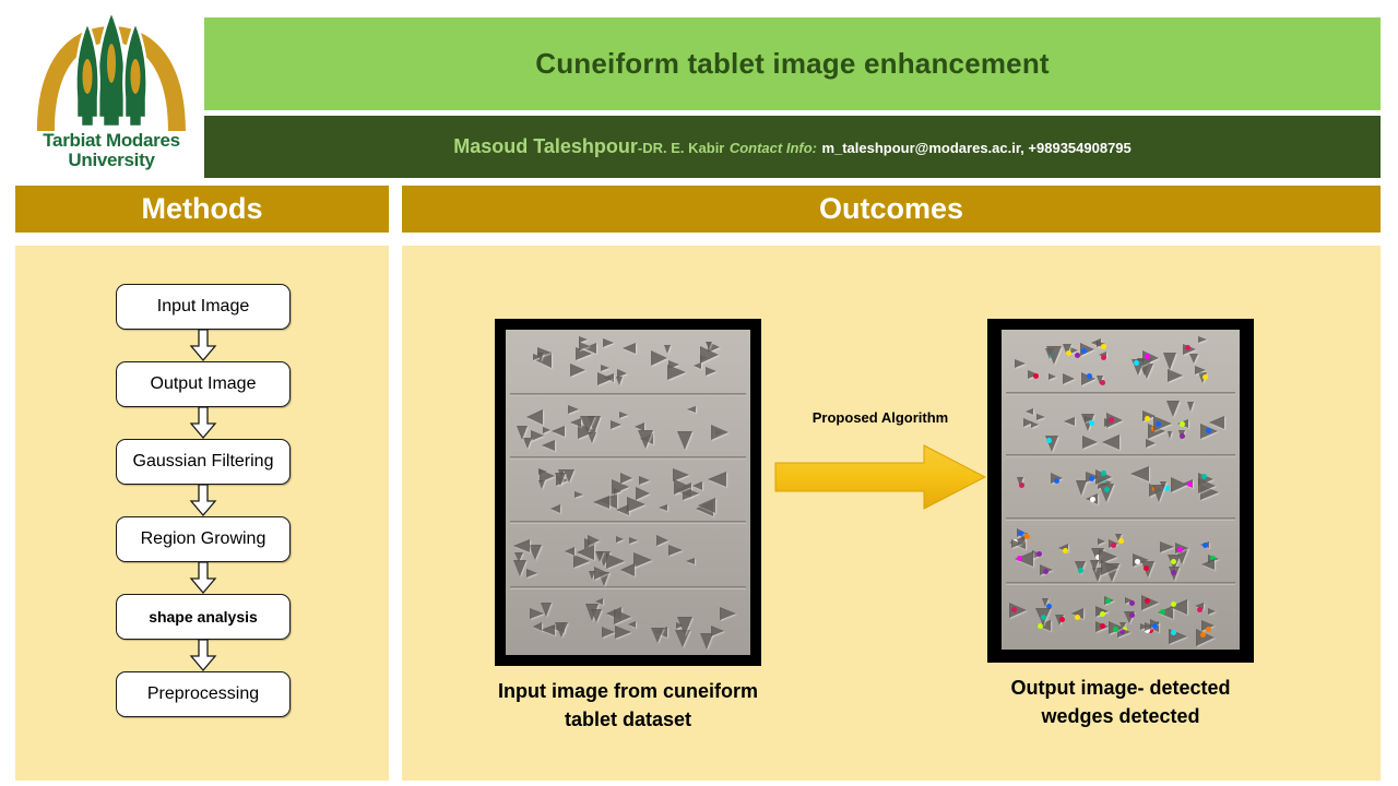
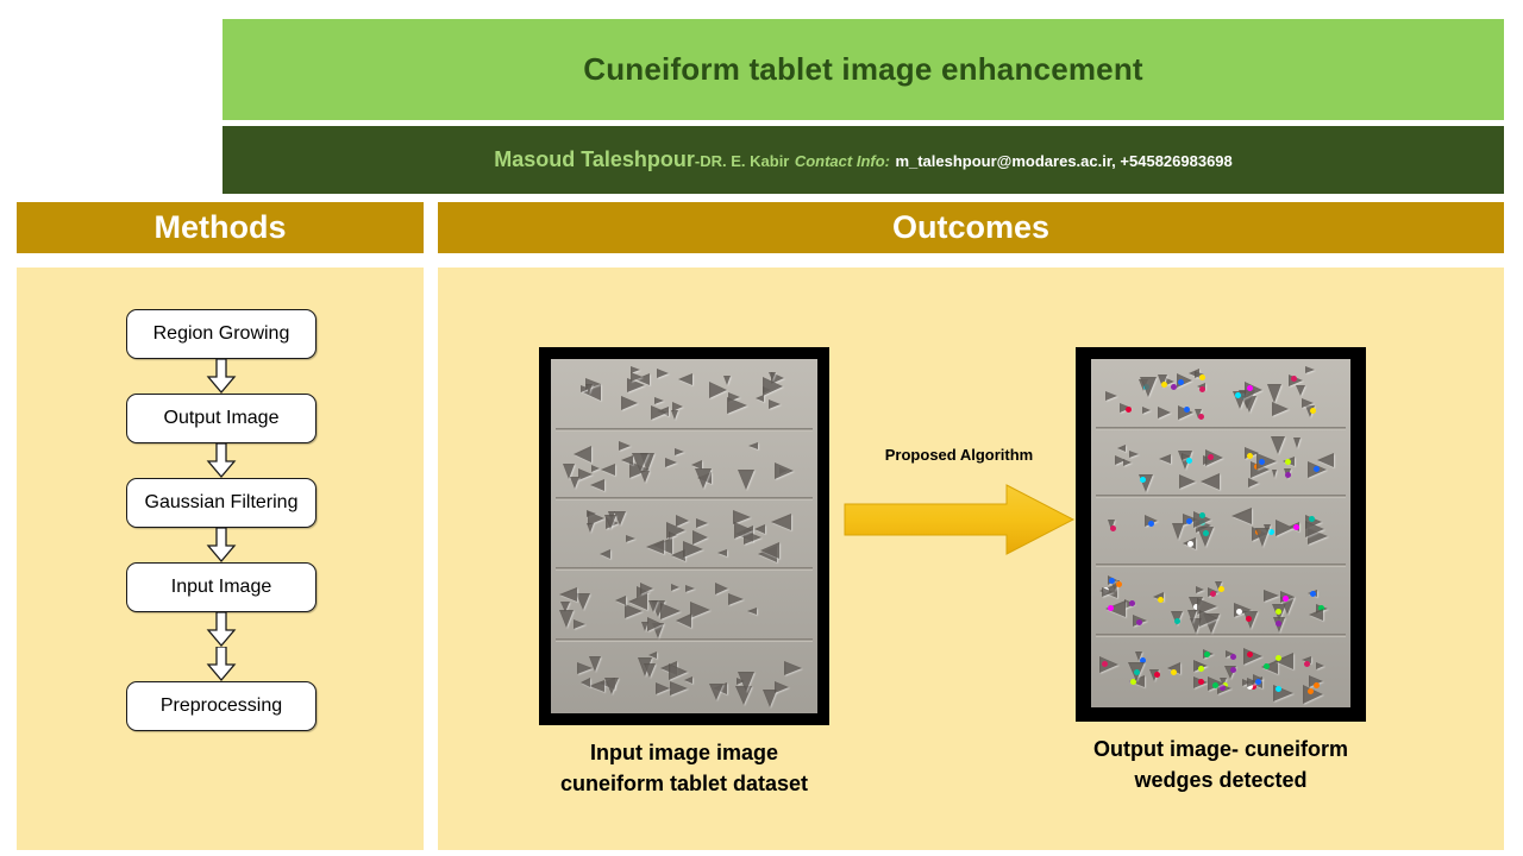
- Tarbiat Modares
- University
  Cuneiform tablet image enhancement
- Masoud Taleshpour-DR. E. Kabir Contact Info: m_taleshpour@modares.ac.ir, +989354908795
+ Masoud Taleshpour-DR. E. Kabir Contact Info: m_taleshpour@modares.ac.ir, +545826983698
  Methods
- Input Image
+ Region Growing
  Output Image
  Gaussian Filtering
- Region Growing
+ Input Image
- shape analysis
  Preprocessing
  Outcomes
- Input image from cuneiform tablet dataset
+ Input image image cuneiform tablet dataset
  Proposed Algorithm
- Output image- detected wedges detected
+ Output image- cuneiform wedges detected
